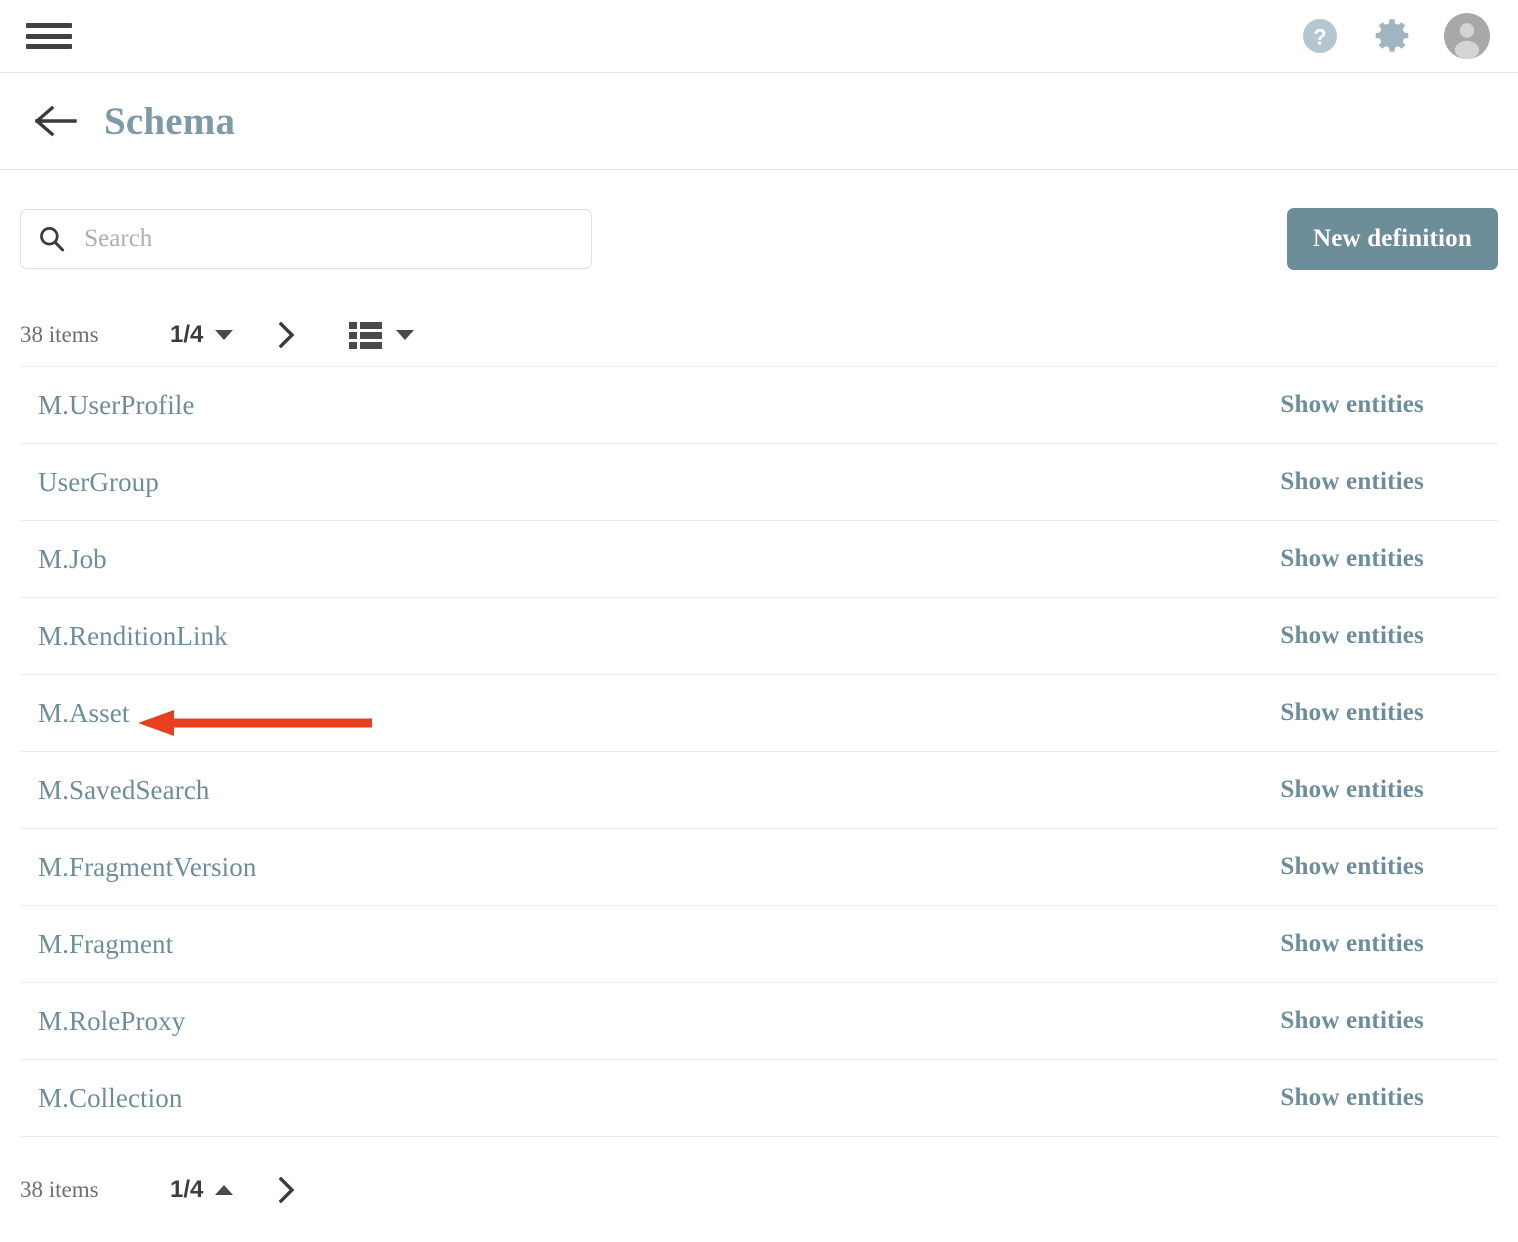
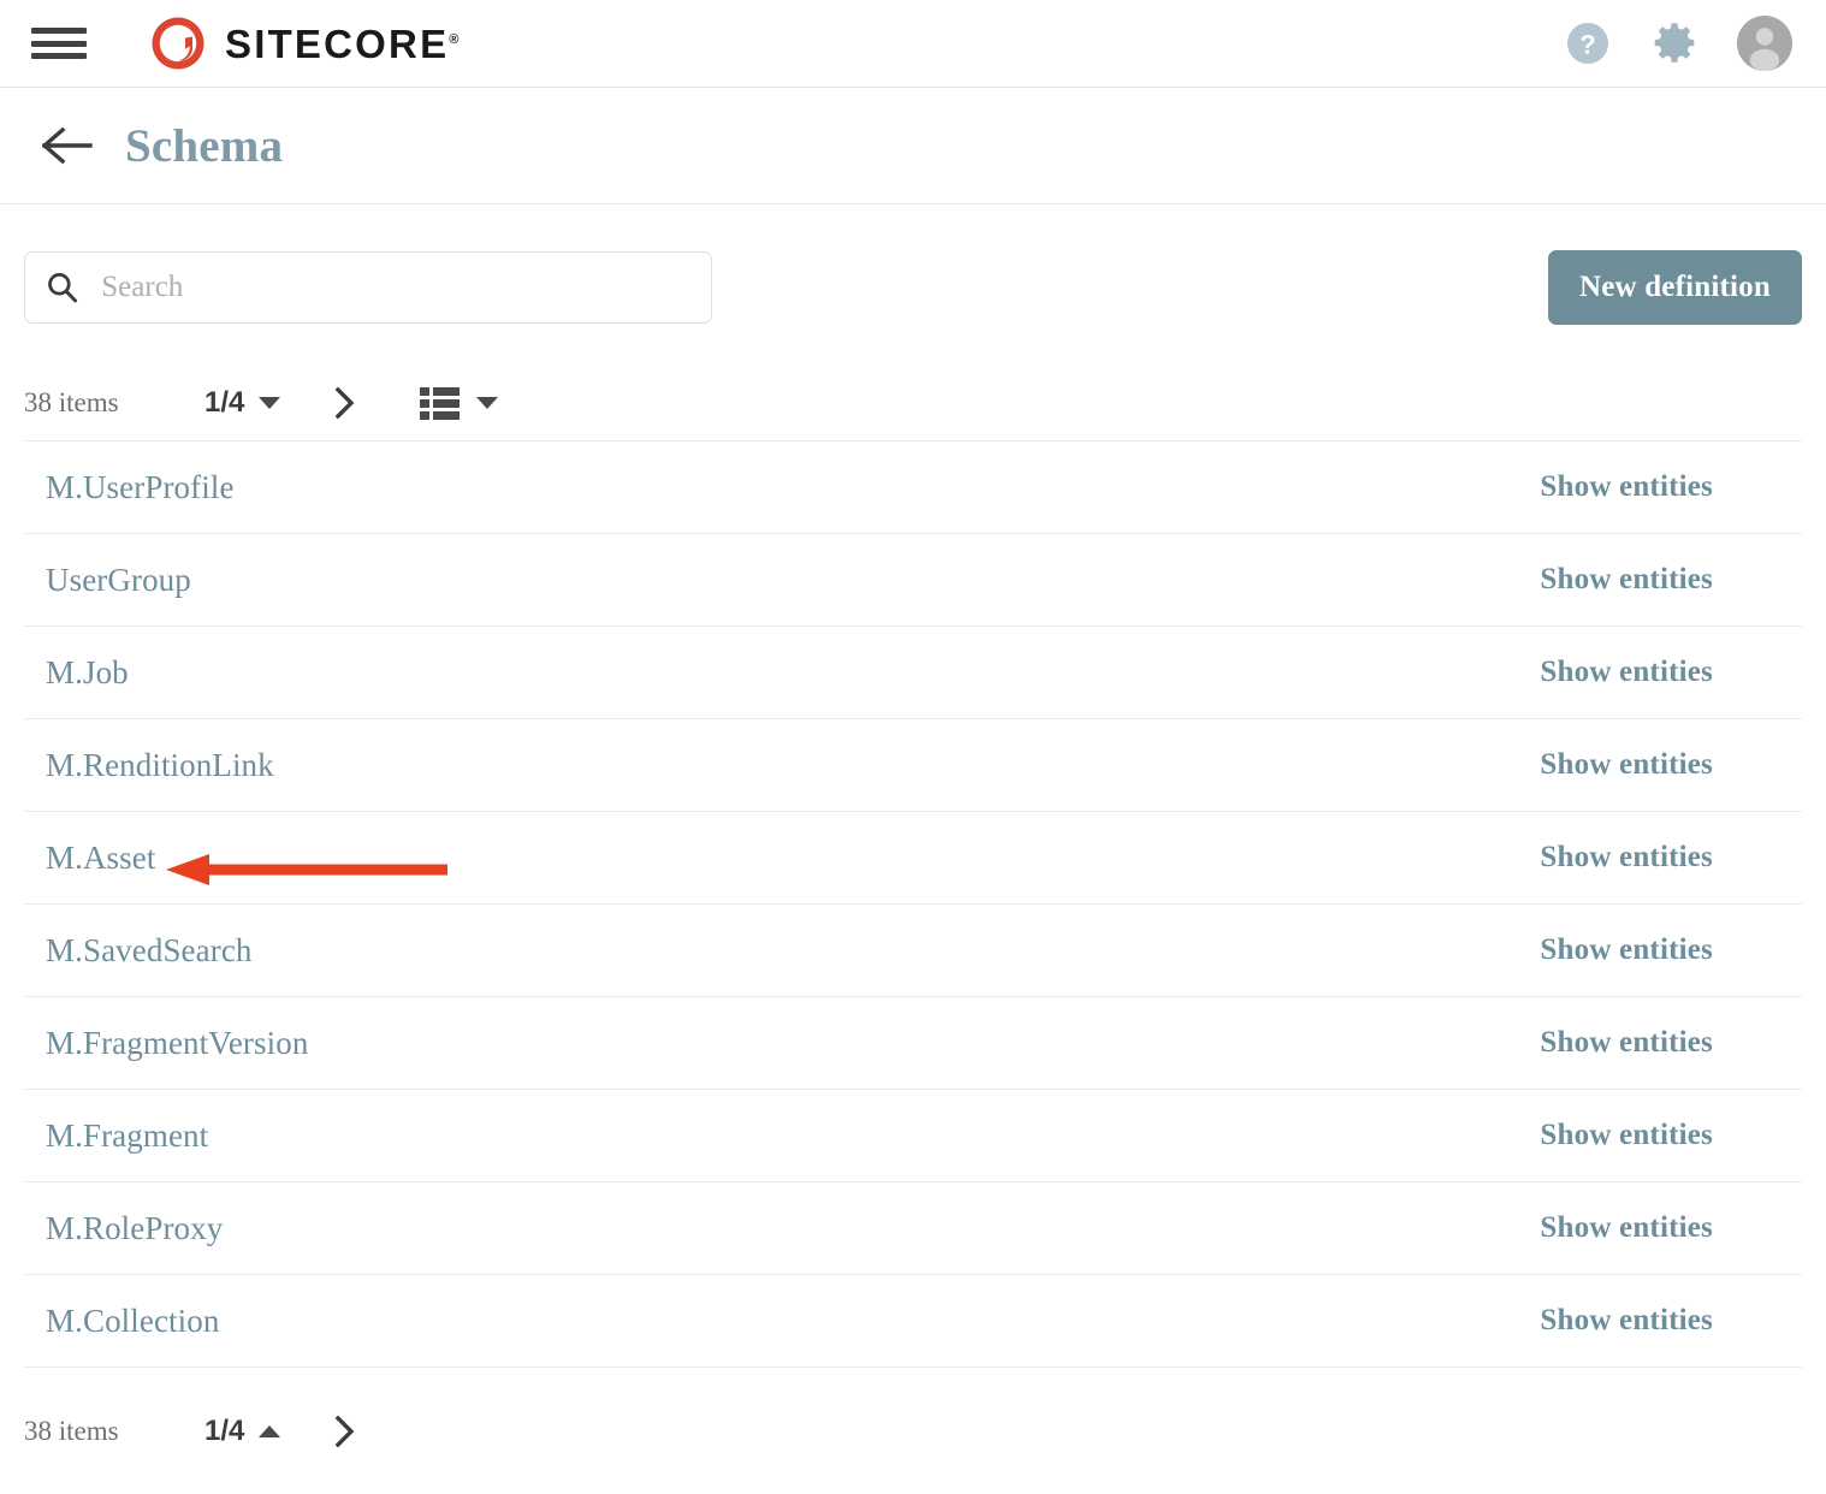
+ SITECORE®
  ?
  Schema
  Search
  New definition
  38 items
  1/4
  M.UserProfile
  Show entities
  UserGroup
  Show entities
  M.Job
  Show entities
  M.RenditionLink
  Show entities
  M.Asset
  Show entities
  M.SavedSearch
  Show entities
  M.FragmentVersion
  Show entities
  M.Fragment
  Show entities
  M.RoleProxy
  Show entities
  M.Collection
  Show entities
  38 items
  1/4
